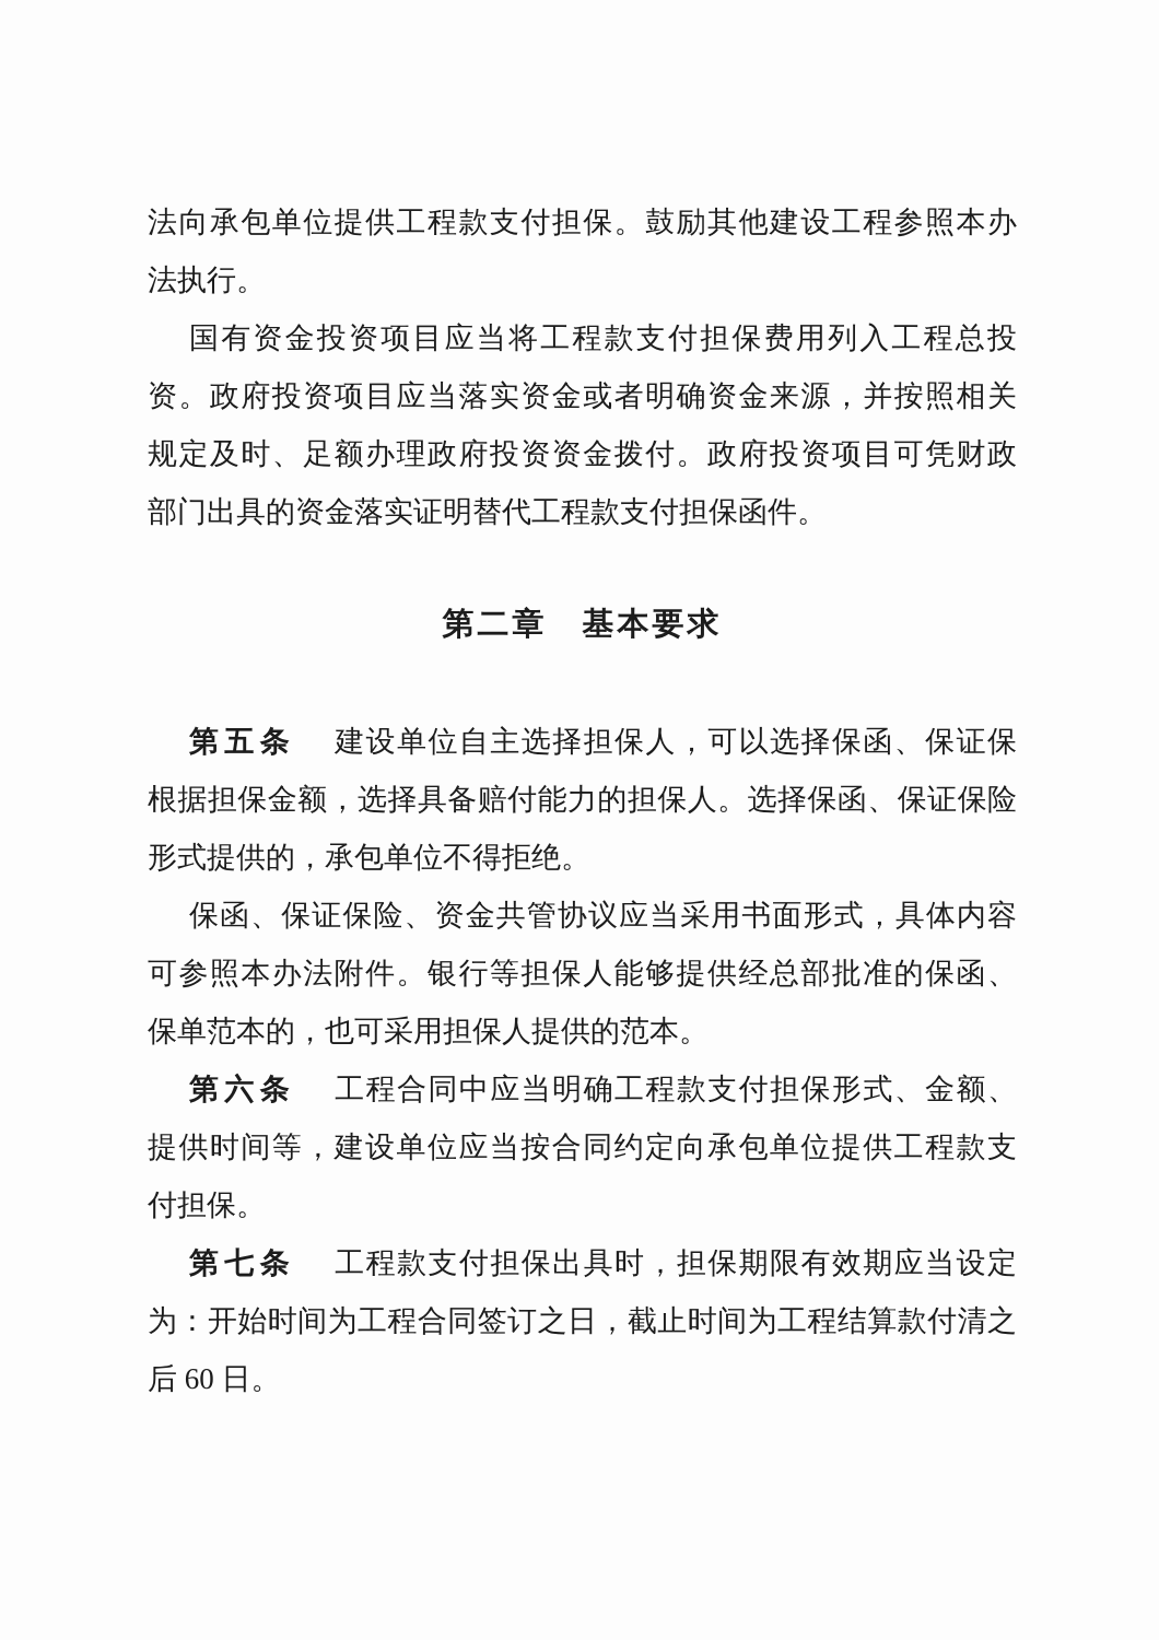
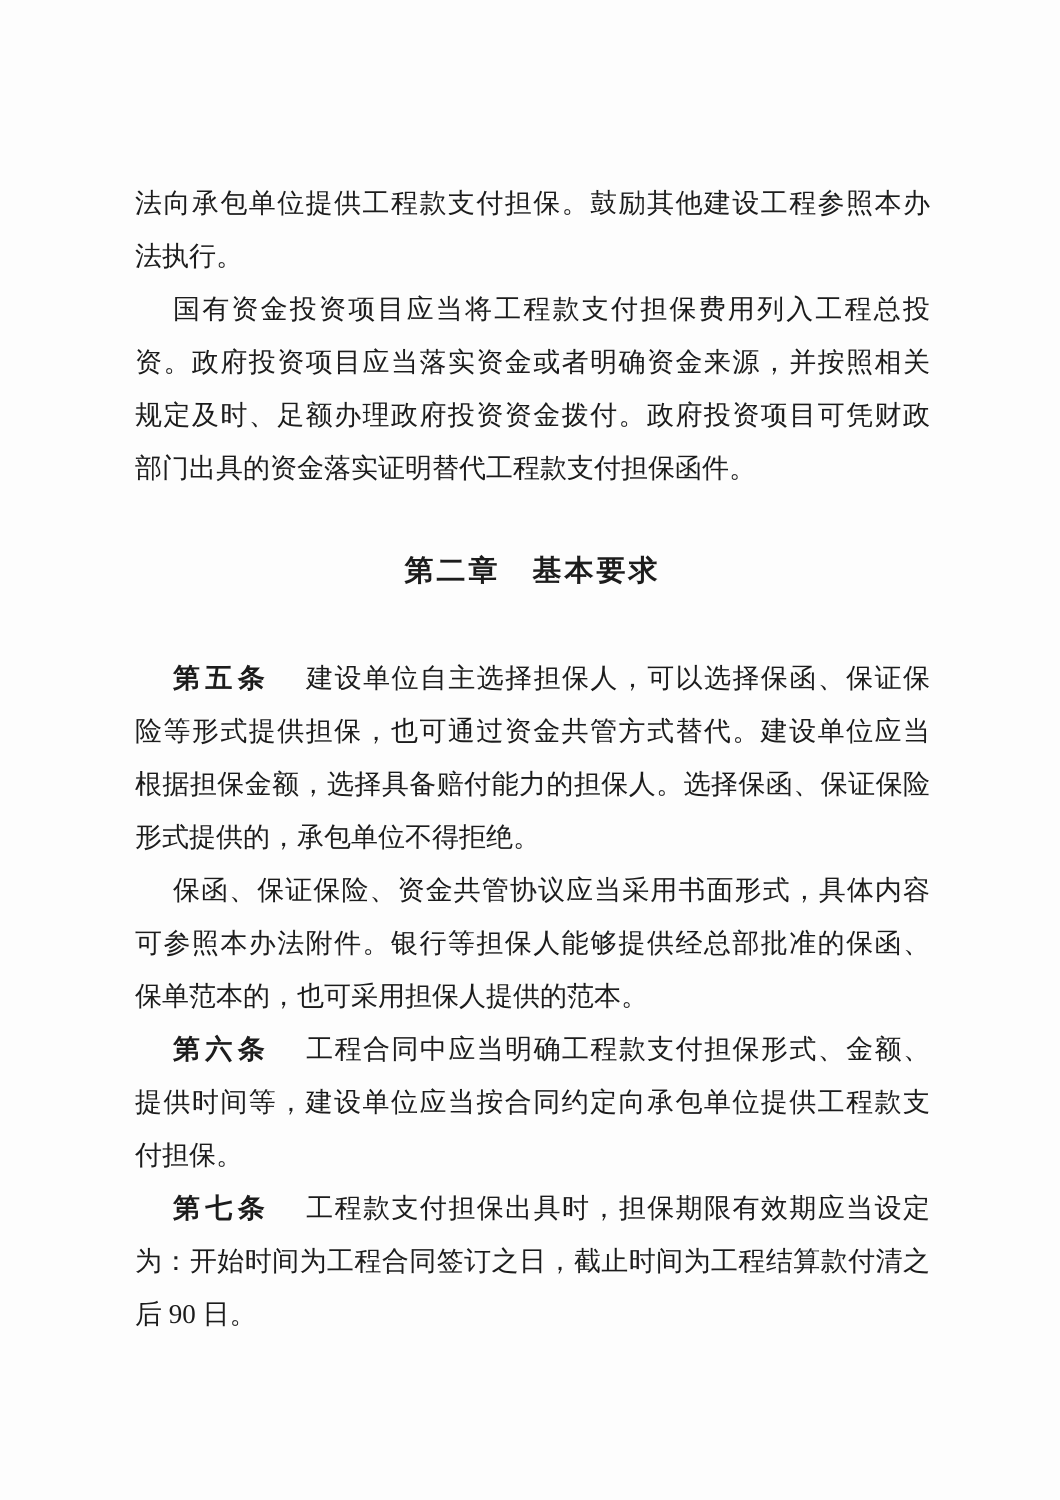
  法向承包单位提供工程款支付担保。鼓励其他建设工程参照本办
  法执行。
  国有资金投资项目应当将工程款支付担保费用列入工程总投
  资。政府投资项目应当落实资金或者明确资金来源，并按照相关
  规定及时、足额办理政府投资资金拨付。政府投资项目可凭财政
  部门出具的资金落实证明替代工程款支付担保函件。
  第二章 基本要求
  第五条 建设单位自主选择担保人，可以选择保函、保证保
+ 险等形式提供担保，也可通过资金共管方式替代。建设单位应当
  根据担保金额，选择具备赔付能力的担保人。选择保函、保证保险
  形式提供的，承包单位不得拒绝。
  保函、保证保险、资金共管协议应当采用书面形式，具体内容
  可参照本办法附件。银行等担保人能够提供经总部批准的保函、
  保单范本的，也可采用担保人提供的范本。
  第六条 工程合同中应当明确工程款支付担保形式、金额、
  提供时间等，建设单位应当按合同约定向承包单位提供工程款支
  付担保。
  第七条 工程款支付担保出具时，担保期限有效期应当设定
  为：开始时间为工程合同签订之日，截止时间为工程结算款付清之
- 后 60 日。
+ 后 90 日。
